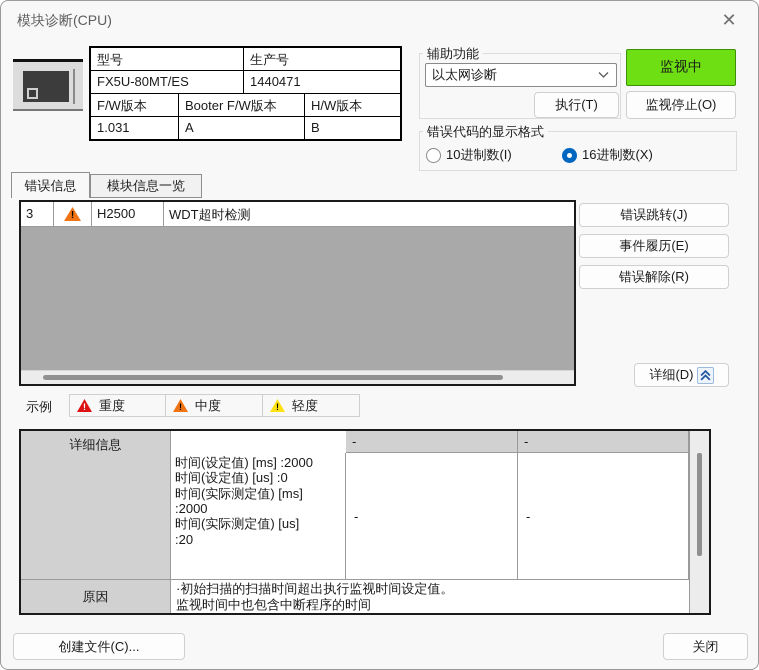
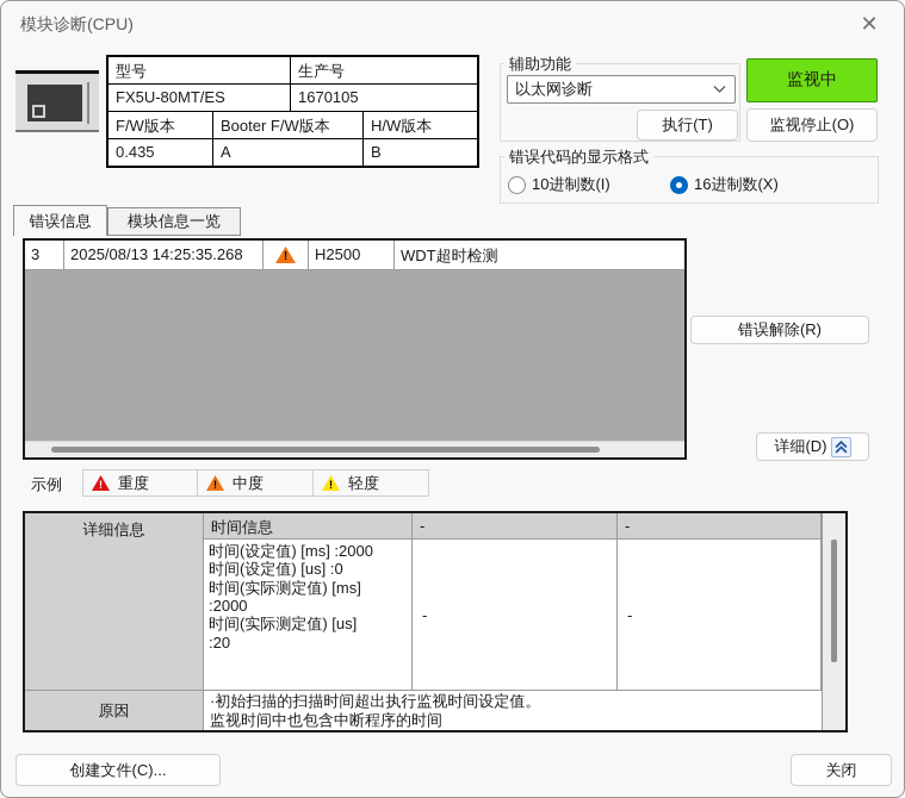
  模块诊断(CPU)
  ✕
  型号
  生产号
  FX5U-80MT/ES
- 1440471
+ 1670105
  F/W版本
  Booter F/W版本
  H/W版本
- 1.031
+ 0.435
  A
  B
  辅助功能
  以太网诊断
  执行(T)
  监视中
  监视停止(O)
  错误代码的显示格式
  10进制数(I)
  16进制数(X)
  错误信息
  模块信息一览
  3
+ 2025/08/13 14:25:35.268
  !
  H2500
  WDT超时检测
- 错误跳转(J)
- 事件履历(E)
  错误解除(R)
  详细(D)
  示例
  !
  重度
  !
  中度
  !
  轻度
  详细信息
  原因
+ 时间信息
  -
  -
  时间(设定值) [ms] :2000
  时间(设定值) [us] :0
  时间(实际测定值) [ms]
  :2000
  时间(实际测定值) [us]
  :20
  -
  -
  ·初始扫描的扫描时间超出执行监视时间设定值。
  监视时间中也包含中断程序的时间
  创建文件(C)...
  关闭
